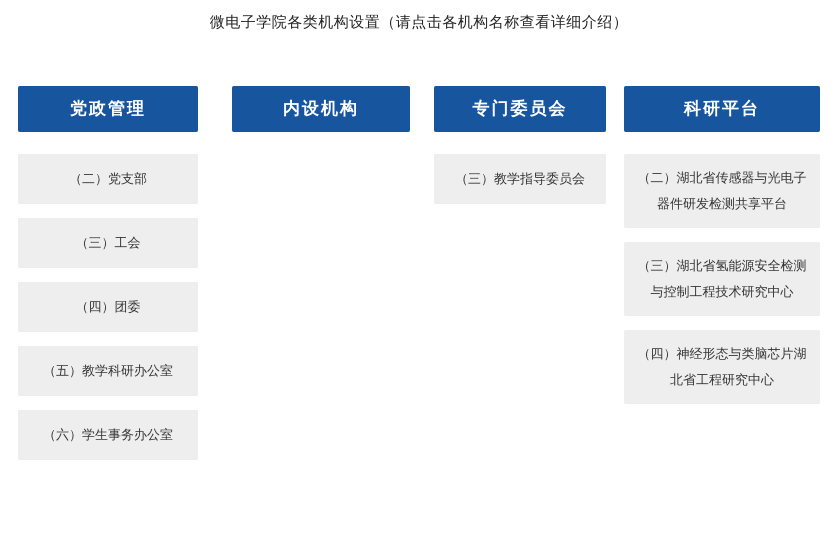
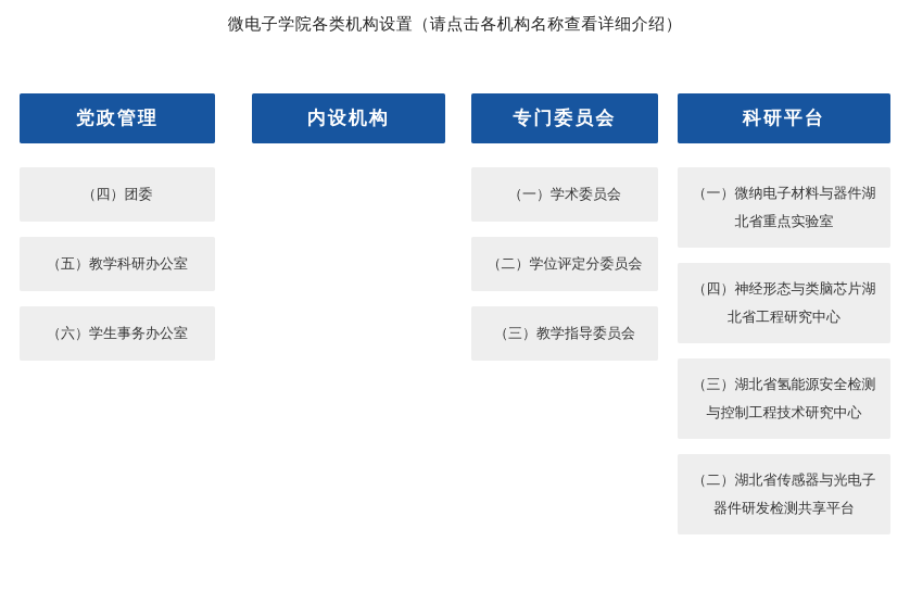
  微电子学院各类机构设置（请点击各机构名称查看详细介绍）
  党政管理
- （二）党支部
- （三）工会
  （四）团委
  （五）教学科研办公室
  （六）学生事务办公室
  内设机构
  专门委员会
+ （一）学术委员会
+ （二）学位评定分委员会
  （三）教学指导委员会
  科研平台
+ （一）微纳电子材料与器件湖北省重点实验室
- （二）湖北省传感器与光电子器件研发检测共享平台
+ （四）神经形态与类脑芯片湖北省工程研究中心
  （三）湖北省氢能源安全检测与控制工程技术研究中心
- （四）神经形态与类脑芯片湖北省工程研究中心
+ （二）湖北省传感器与光电子器件研发检测共享平台
